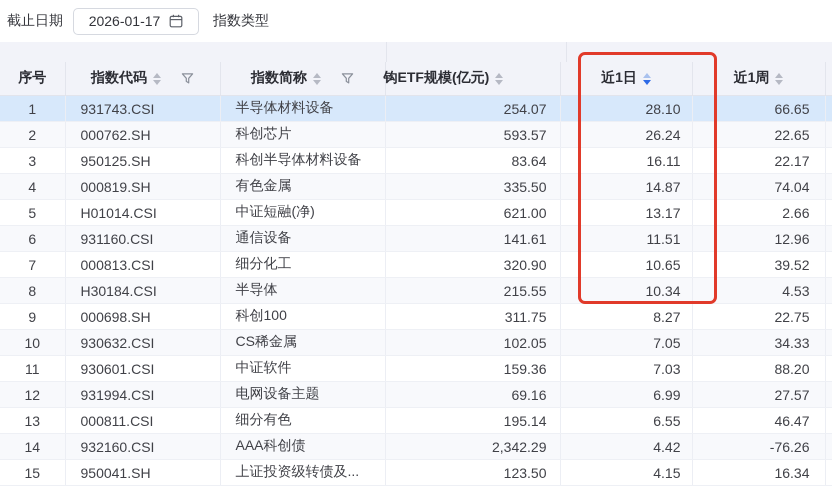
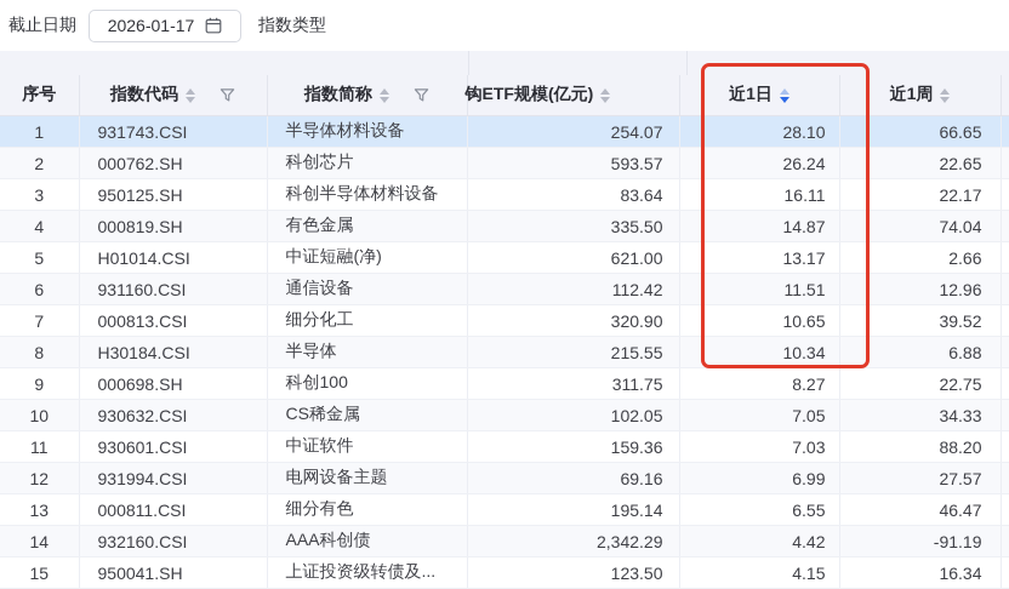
  截止日期
  2026-01-17
  指数类型
  序号	指数代码	指数简称	钩ETF规模(亿元)	近1日	近1周
  1	931743.CSI	半导体材料设备	254.07	28.10	66.65
  2	000762.SH	科创芯片	593.57	26.24	22.65
  3	950125.SH	科创半导体材料设备	83.64	16.11	22.17
  4	000819.SH	有色金属	335.50	14.87	74.04
  5	H01014.CSI	中证短融(净)	621.00	13.17	2.66
- 6	931160.CSI	通信设备	141.61	11.51	12.96
+ 6	931160.CSI	通信设备	112.42	11.51	12.96
  7	000813.CSI	细分化工	320.90	10.65	39.52
- 8	H30184.CSI	半导体	215.55	10.34	4.53
+ 8	H30184.CSI	半导体	215.55	10.34	6.88
  9	000698.SH	科创100	311.75	8.27	22.75
  10	930632.CSI	CS稀金属	102.05	7.05	34.33
  11	930601.CSI	中证软件	159.36	7.03	88.20
  12	931994.CSI	电网设备主题	69.16	6.99	27.57
  13	000811.CSI	细分有色	195.14	6.55	46.47
- 14	932160.CSI	AAA科创债	2,342.29	4.42	-76.26
+ 14	932160.CSI	AAA科创债	2,342.29	4.42	-91.19
  15	950041.SH	上证投资级转债及...	123.50	4.15	16.34
